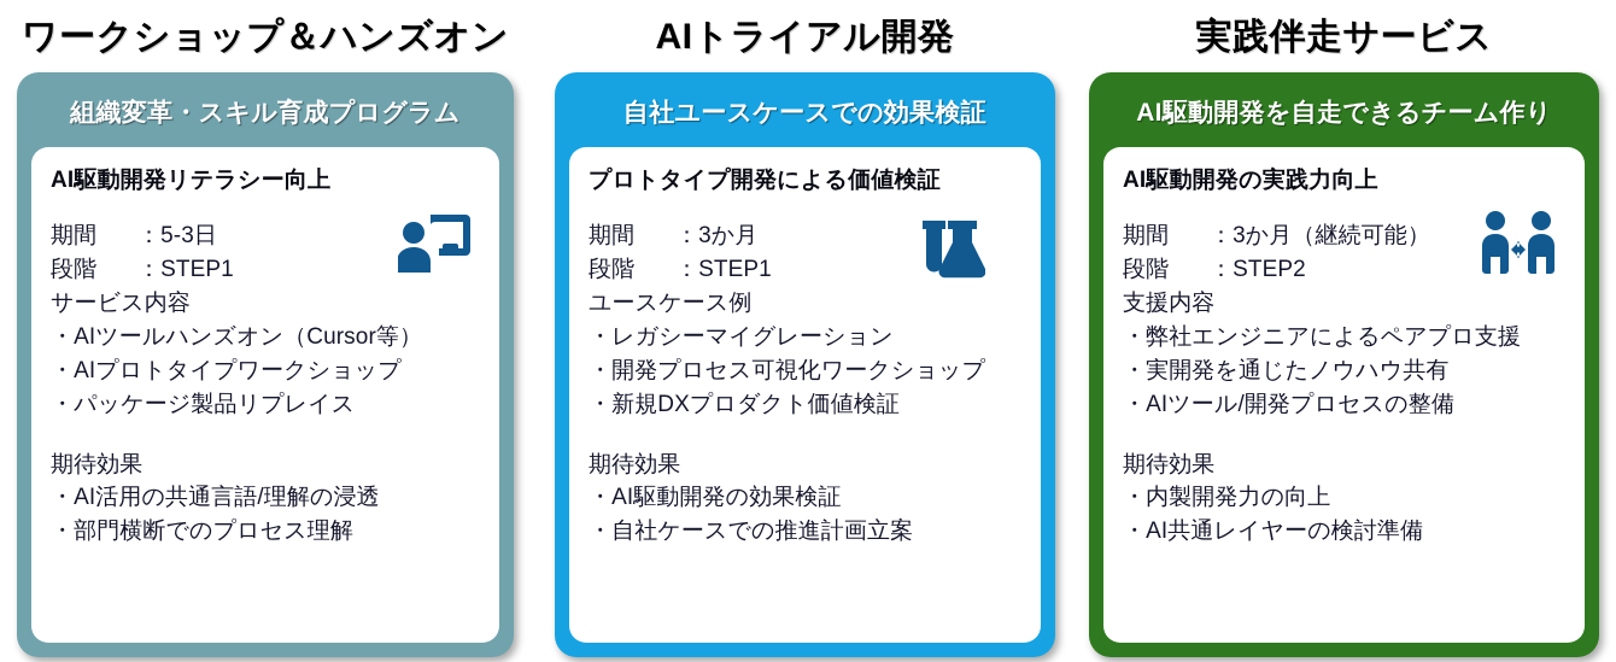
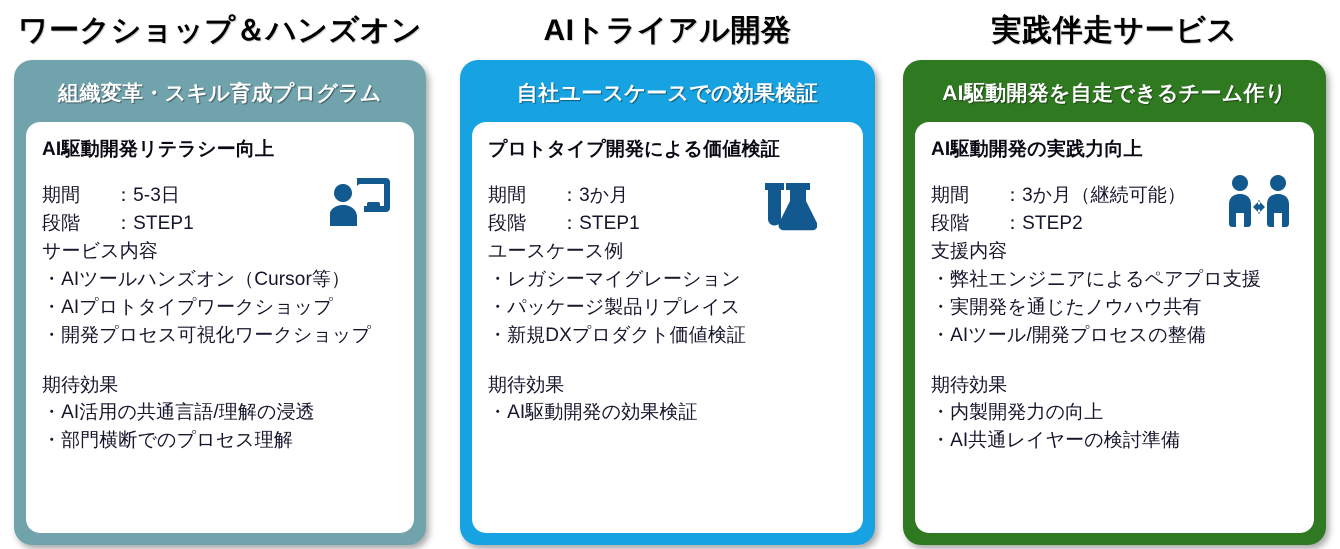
  ワークショップ＆ハンズオン
  組織変革・スキル育成プログラム
  AI駆動開発リテラシー向上
  期間 ：5-3日
  段階 ：STEP1
  サービス内容
  ・AIツールハンズオン（Cursor等）
  ・AIプロトタイプワークショップ
- ・パッケージ製品リプレイス
+ ・開発プロセス可視化ワークショップ
  期待効果
  ・AI活用の共通言語/理解の浸透
  ・部門横断でのプロセス理解
  AIトライアル開発
  自社ユースケースでの効果検証
  プロトタイプ開発による価値検証
  期間 ：3か月
  段階 ：STEP1
  ユースケース例
  ・レガシーマイグレーション
- ・開発プロセス可視化ワークショップ
+ ・パッケージ製品リプレイス
  ・新規DXプロダクト価値検証
  期待効果
  ・AI駆動開発の効果検証
- ・自社ケースでの推進計画立案
  実践伴走サービス
  AI駆動開発を自走できるチーム作り
  AI駆動開発の実践力向上
  期間 ：3か月（継続可能）
  段階 ：STEP2
  支援内容
  ・弊社エンジニアによるペアプロ支援
  ・実開発を通じたノウハウ共有
  ・AIツール/開発プロセスの整備
  期待効果
  ・内製開発力の向上
  ・AI共通レイヤーの検討準備
